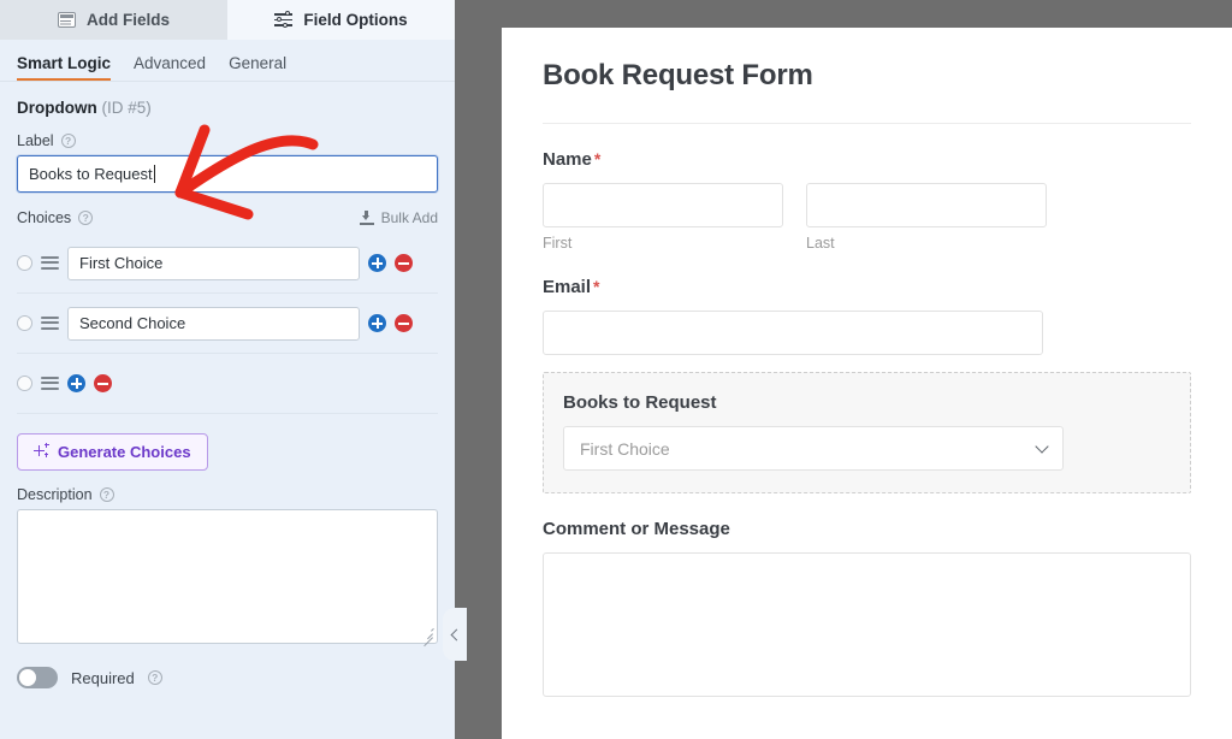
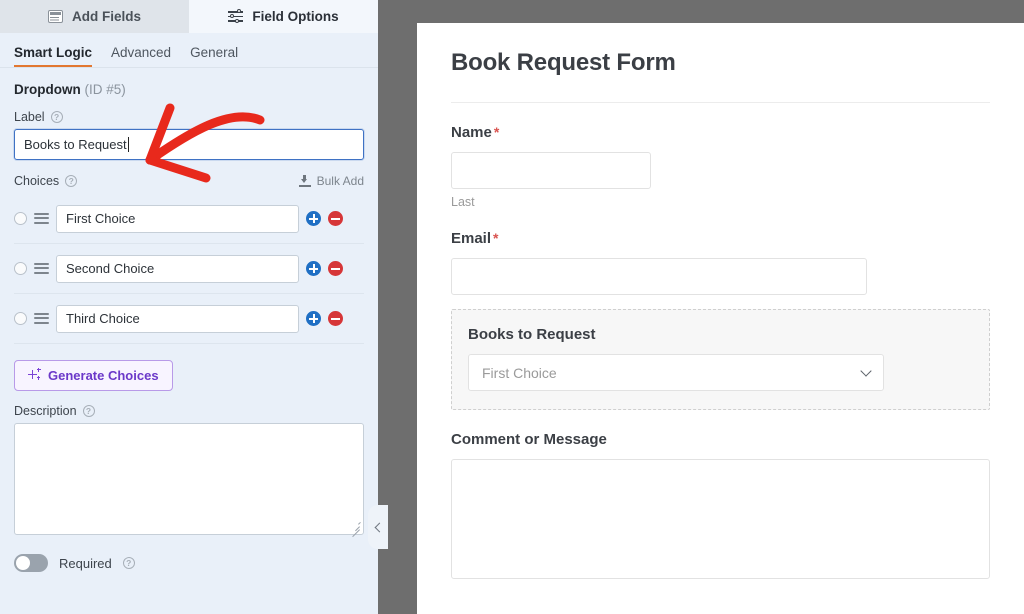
  Add Fields
  Field Options
  Smart Logic
  Advanced
  General
  Dropdown (ID #5)
  Label
  ?
  Books to Request
  Choices
  ?
  Bulk Add
  First Choice
  Second Choice
+ Third Choice
  Generate Choices
  Description
  ?
  Required
  ?
  Book Request Form
  Name *
- First
  Last
  Email *
  Books to Request
  First Choice
  Comment or Message
